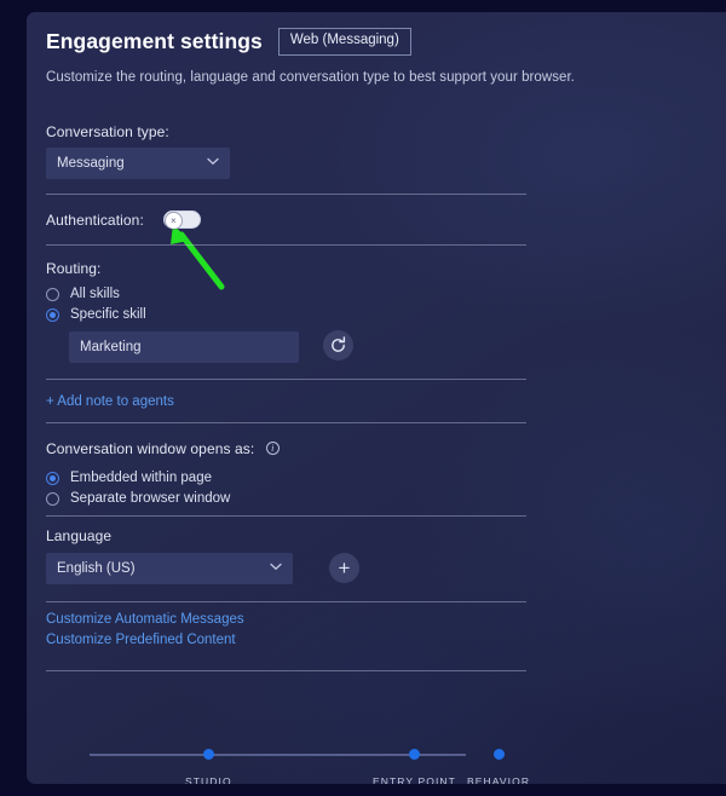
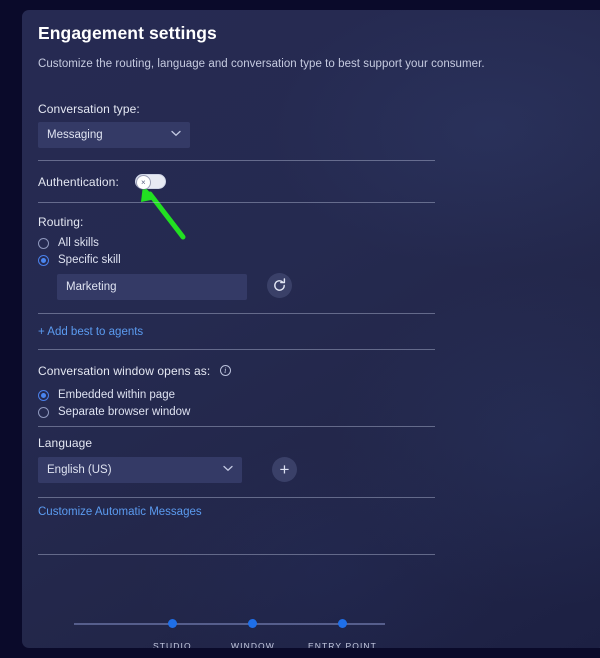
  Engagement settings
- Web (Messaging)
- Customize the routing, language and conversation type to best support your browser.
+ Customize the routing, language and conversation type to best support your consumer.
  Conversation type:
  Messaging
  Authentication:
  ×
  Routing:
  All skills
  Specific skill
  Marketing
- + Add note to agents
+ + Add best to agents
  Conversation window opens as: i
  Embedded within page
  Separate browser window
  Language
  English (US)
  +
  Customize Automatic Messages
- Customize Predefined Content
  STUDIO
+ WINDOW
  ENTRY POINT
- BEHAVIOR
